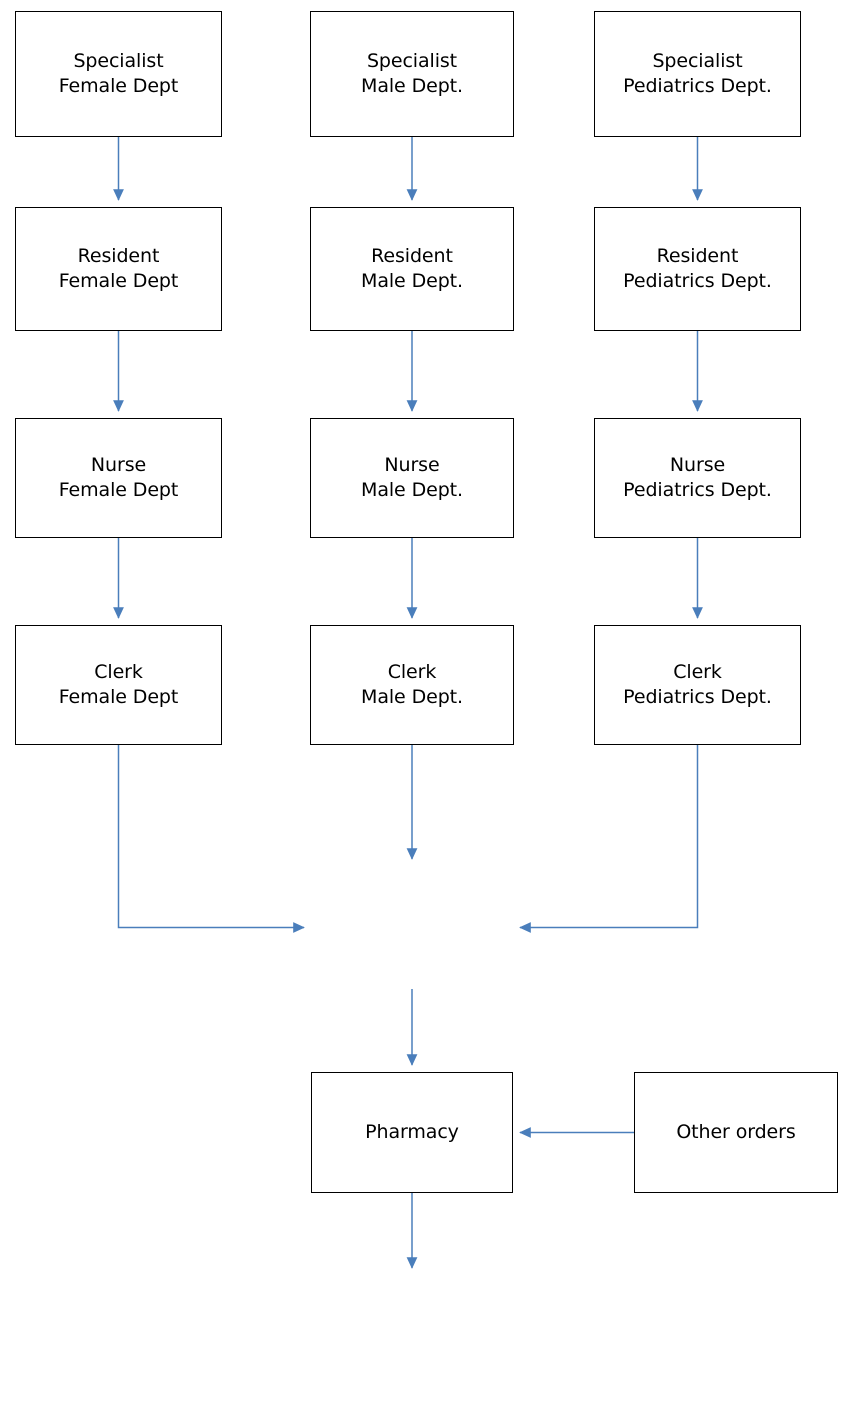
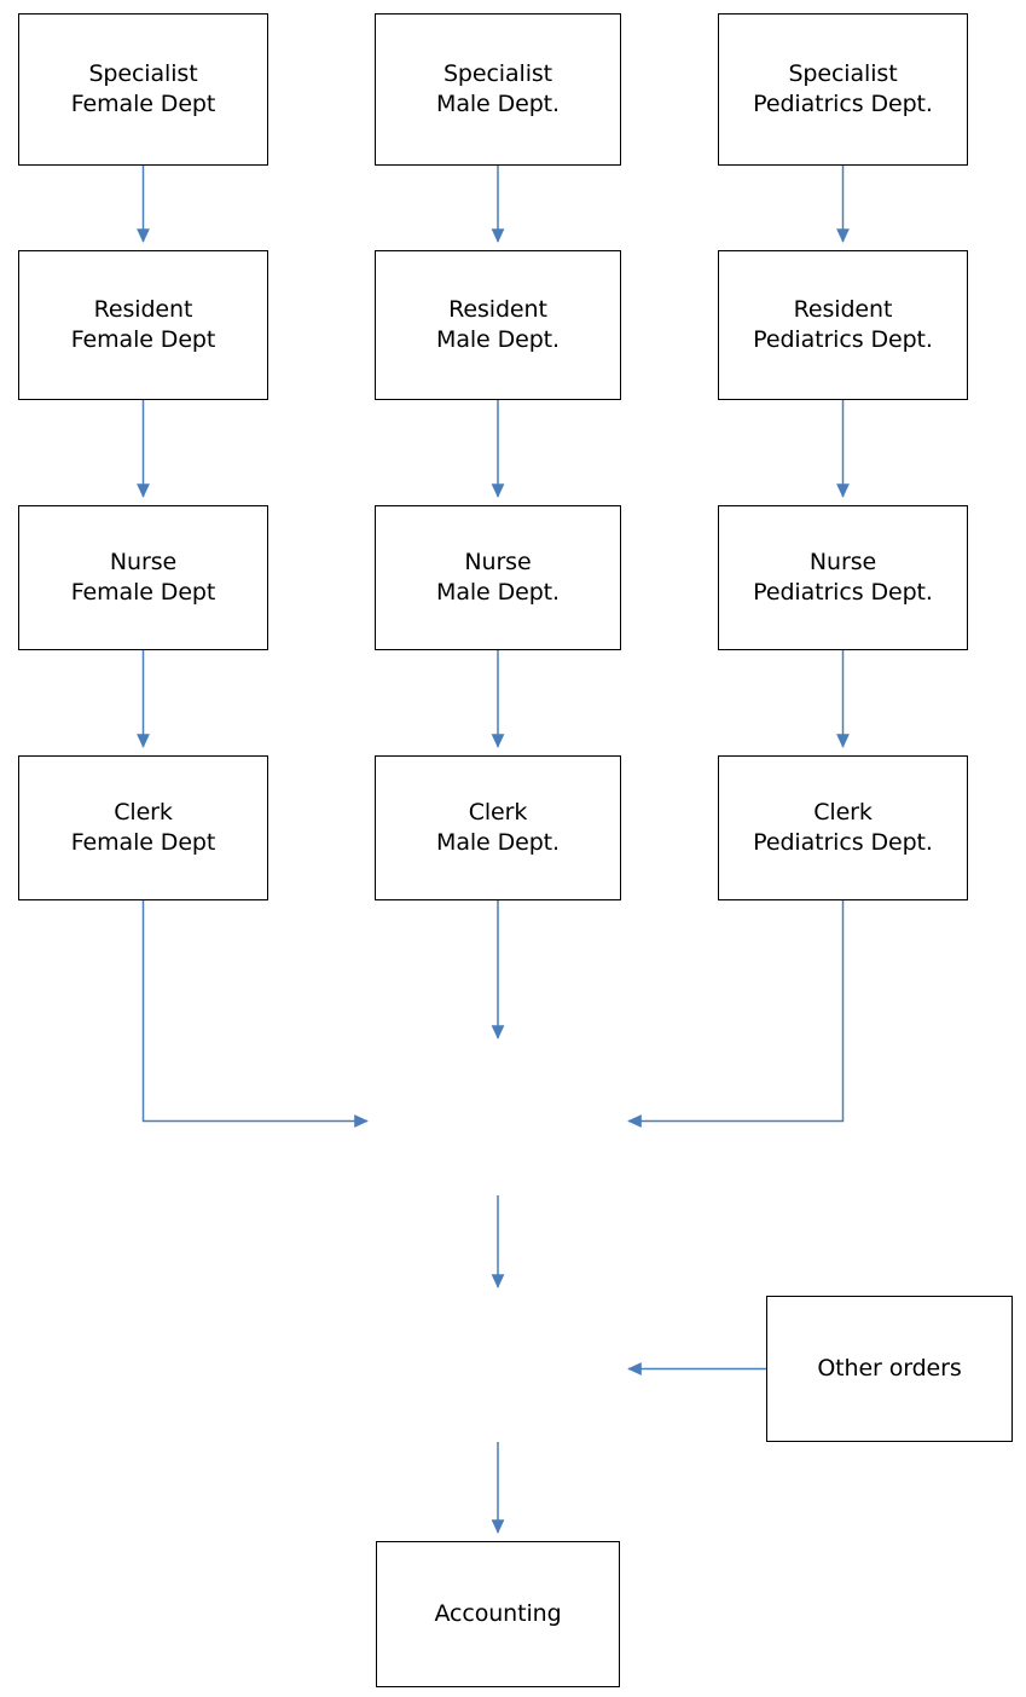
  Specialist
  Female Dept
  Specialist
  Male Dept.
  Specialist
  Pediatrics Dept.
  Resident
  Female Dept
  Resident
  Male Dept.
  Resident
  Pediatrics Dept.
  Nurse
  Female Dept
  Nurse
  Male Dept.
  Nurse
  Pediatrics Dept.
  Clerk
  Female Dept
  Clerk
  Male Dept.
  Clerk
  Pediatrics Dept.
- Pharmacy
  Other orders
+ Accounting
